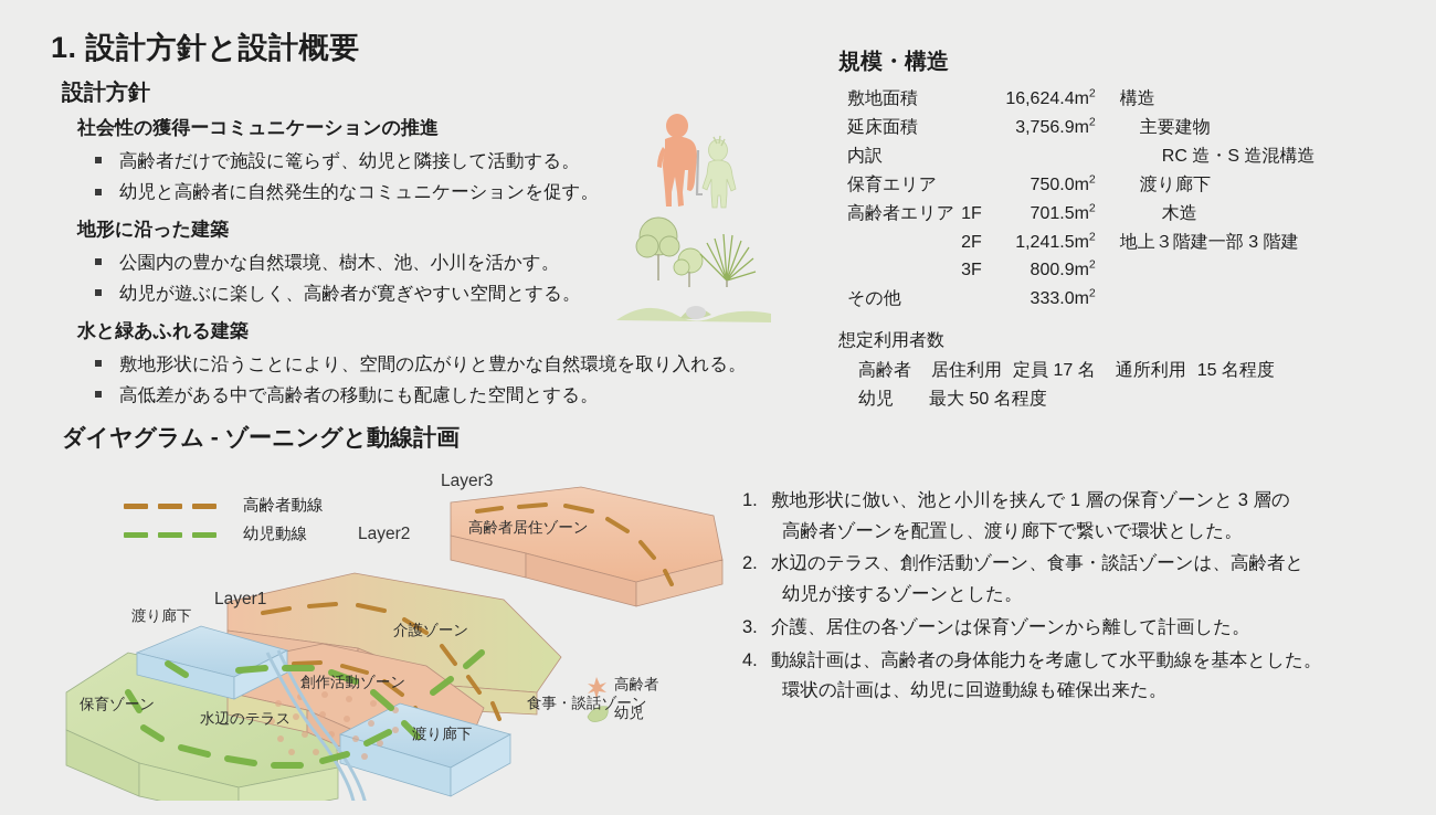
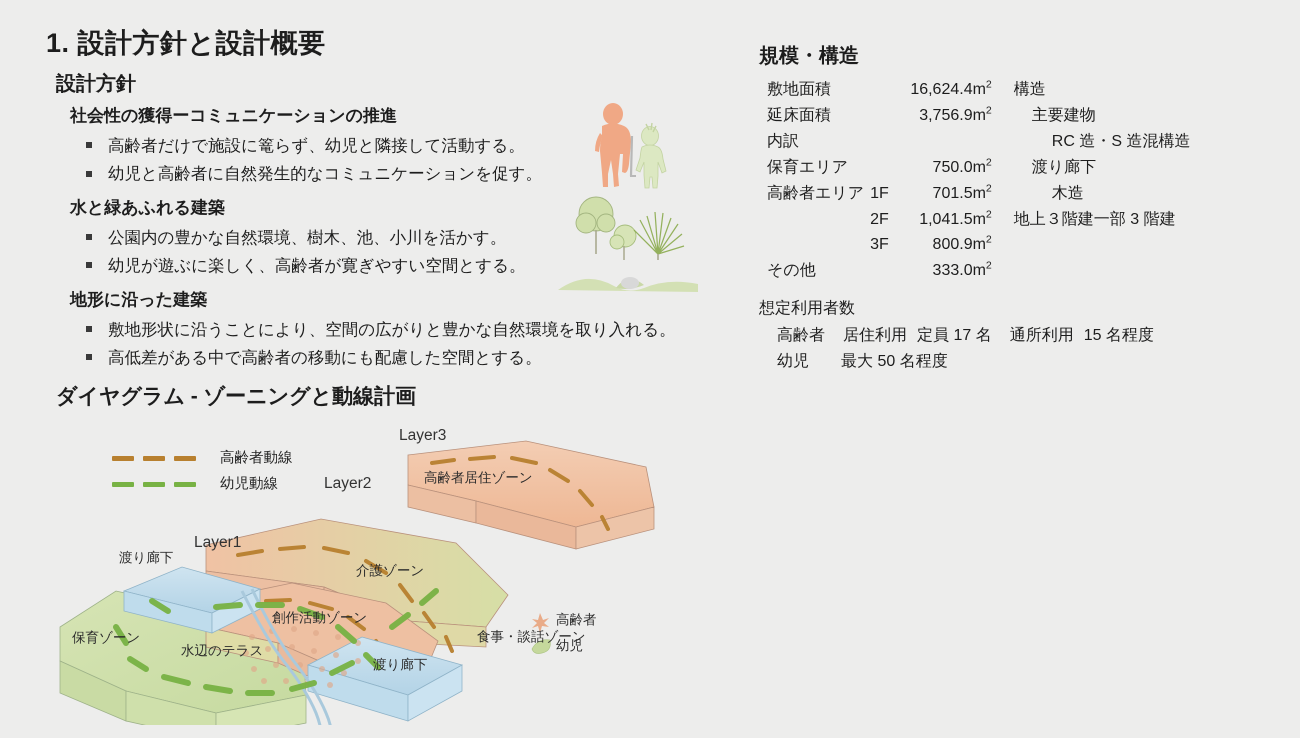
  1. 設計方針と設計概要
  設計方針
  社会性の獲得ーコミュニケーションの推進
  高齢者だけで施設に篭らず、幼児と隣接して活動する。
  幼児と高齢者に自然発生的なコミュニケーションを促す。
- 地形に沿った建築
+ 水と緑あふれる建築
  公園内の豊かな自然環境、樹木、池、小川を活かす。
  幼児が遊ぶに楽しく、高齢者が寛ぎやすい空間とする。
- 水と緑あふれる建築
+ 地形に沿った建築
  敷地形状に沿うことにより、空間の広がりと豊かな自然環境を取り入れる。
  高低差がある中で高齢者の移動にも配慮した空間とする。
  規模・構造
  敷地面積		16,624.4m2
  延床面積		3,756.9m2
  内訳
  保育エリア		750.0m2
  高齢者エリア	1F	701.5m2
- 	2F	1,241.5m2
+ 	2F	1,041.5m2
  	3F	800.9m2
  その他		333.0m2
  構造
  主要建物
  RC 造・S 造混構造
  渡り廊下
  木造
  地上３階建一部 3 階建
  想定利用者数
  高齢者 居住利用 定員 17 名 通所利用 15 名程度
  幼児 最大 50 名程度
  ダイヤグラム - ゾーニングと動線計画
  高齢者動線
  幼児動線
  Layer3
  Layer2
  Layer1
  高齢者居住ゾーン
  介護ゾーン
  食事・談話ゾーン
  創作活動ゾーン
  水辺のテラス
  保育ゾーン
  渡り廊下
  渡り廊下
  高齢者
  幼児
- 1.
- 敷地形状に倣い、池と小川を挟んで 1 層の保育ゾーンと 3 層の
- 高齢者ゾーンを配置し、渡り廊下で繋いで環状とした。
- 2.
- 水辺のテラス、創作活動ゾーン、食事・談話ゾーンは、高齢者と
- 幼児が接するゾーンとした。
- 3.
- 介護、居住の各ゾーンは保育ゾーンから離して計画した。
- 4.
- 動線計画は、高齢者の身体能力を考慮して水平動線を基本とした。
- 環状の計画は、幼児に回遊動線も確保出来た。
